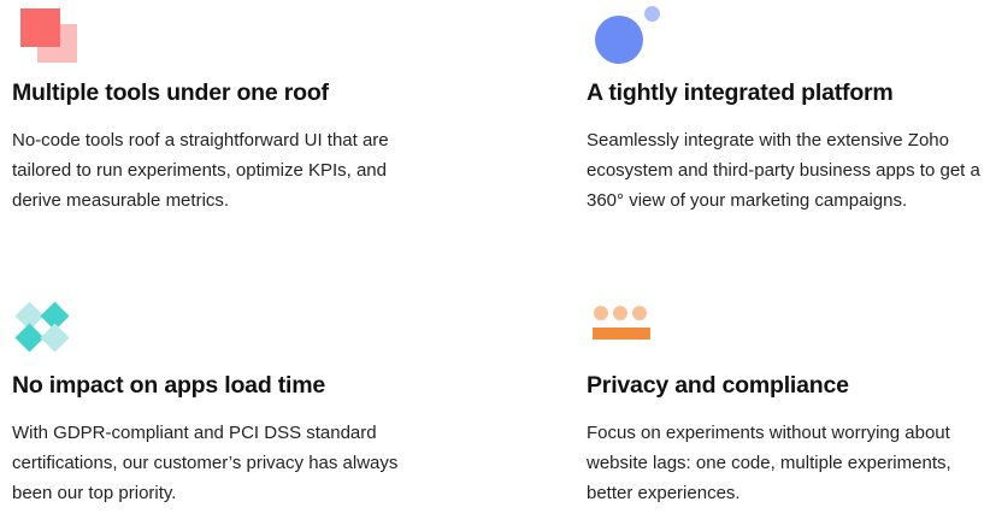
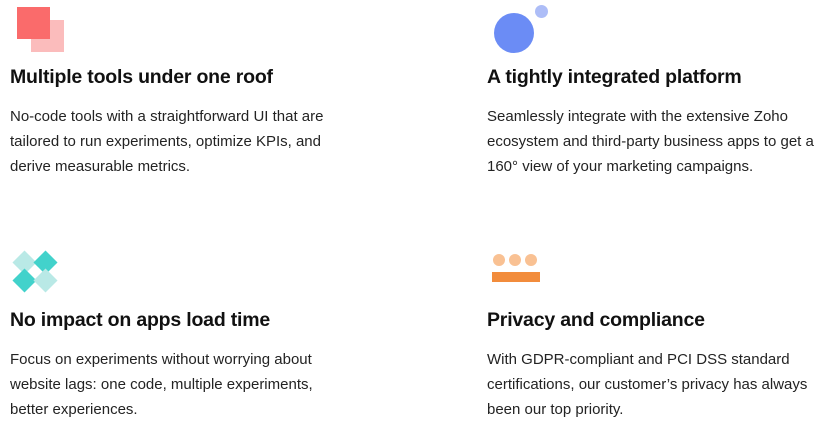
  Multiple tools under one roof
- No-code tools roof a straightforward UI that are tailored to run experiments, optimize KPIs, and derive measurable metrics.
+ No-code tools with a straightforward UI that are tailored to run experiments, optimize KPIs, and derive measurable metrics.
  A tightly integrated platform
- Seamlessly integrate with the extensive Zoho ecosystem and third-party business apps to get a 360° view of your marketing campaigns.
+ Seamlessly integrate with the extensive Zoho ecosystem and third-party business apps to get a 160° view of your marketing campaigns.
  No impact on apps load time
- With GDPR-compliant and PCI DSS standard certifications, our customer’s privacy has always been our top priority.
+ Focus on experiments without worrying about website lags: one code, multiple experiments, better experiences.
  Privacy and compliance
- Focus on experiments without worrying about website lags: one code, multiple experiments, better experiences.
+ With GDPR-compliant and PCI DSS standard certifications, our customer’s privacy has always been our top priority.
